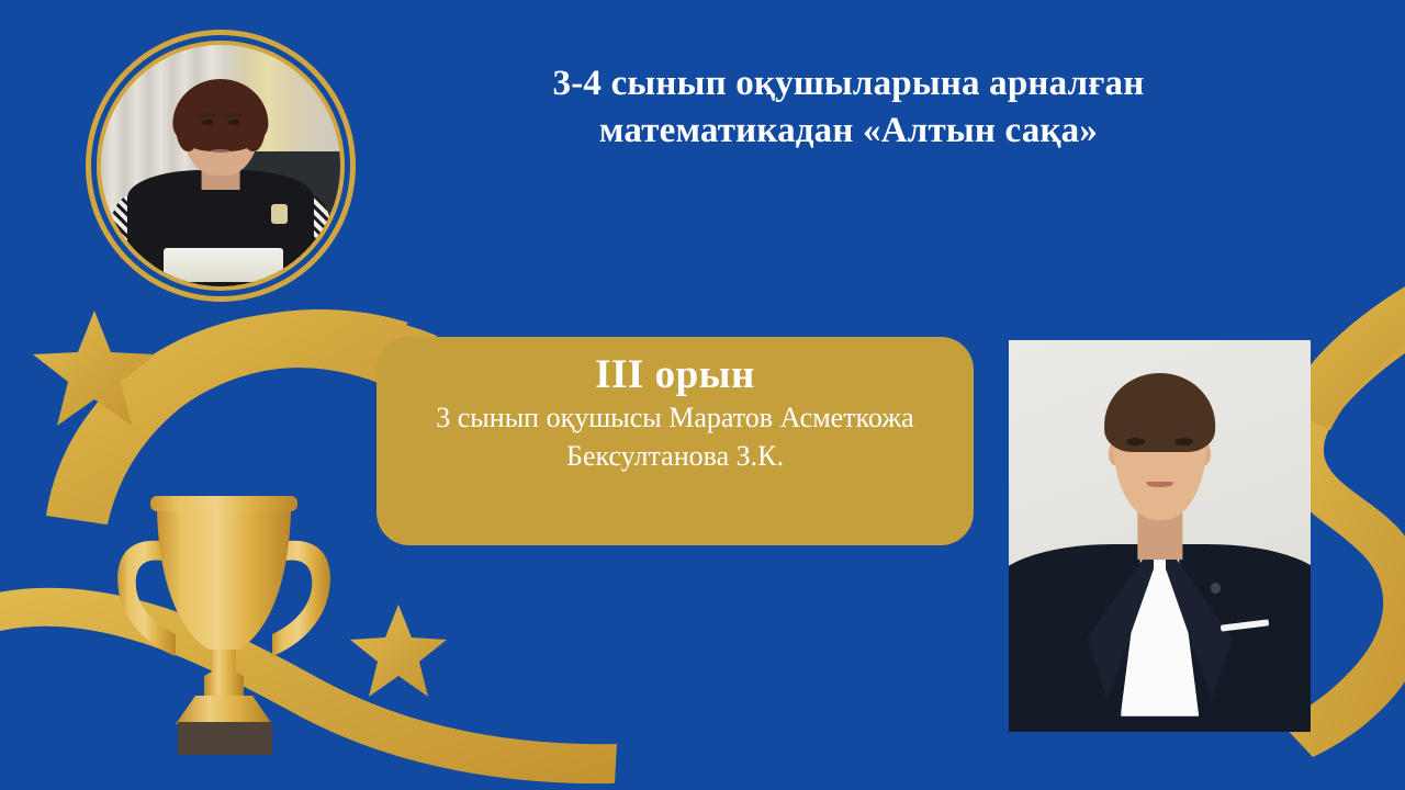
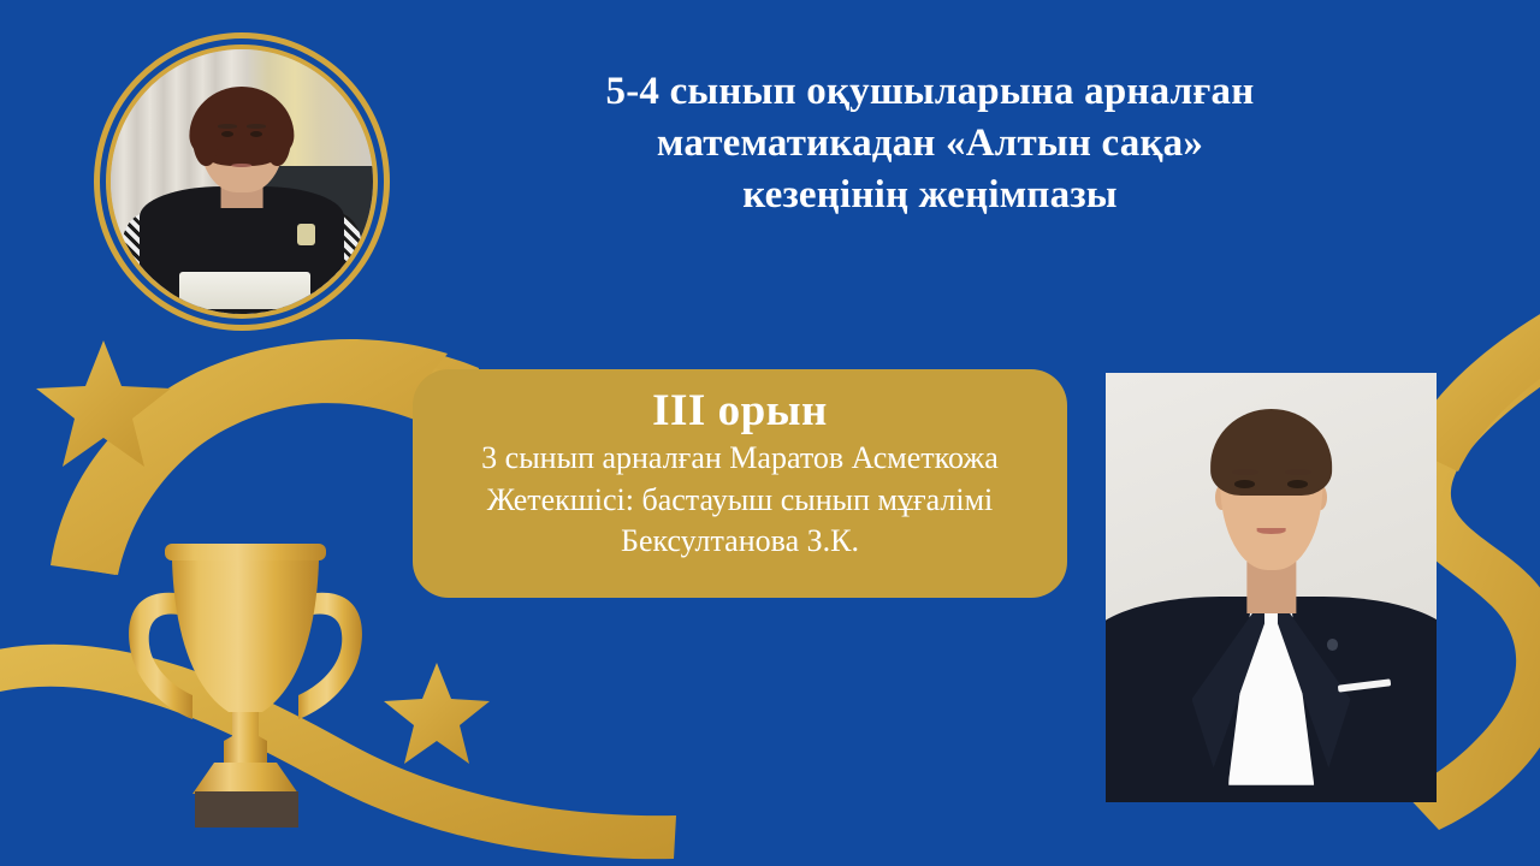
- 3-4 сынып оқушыларына арналған
+ 5-4 сынып оқушыларына арналған
  математикадан «Алтын сақа»
+ кезеңінің жеңімпазы
  III орын
- 3 сынып оқушысы Маратов Асметкожа
+ 3 сынып арналған Маратов Асметкожа
+ Жетекшісі: бастауыш сынып мұғалімі
  Бексултанова З.К.
